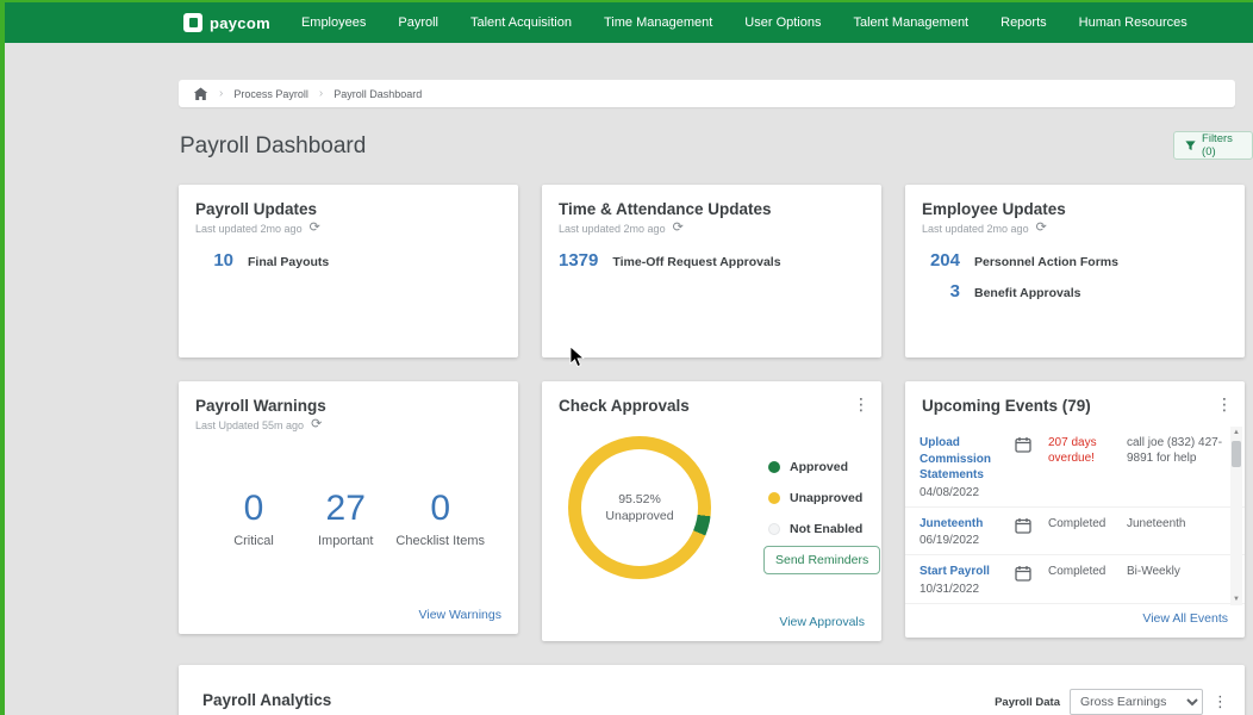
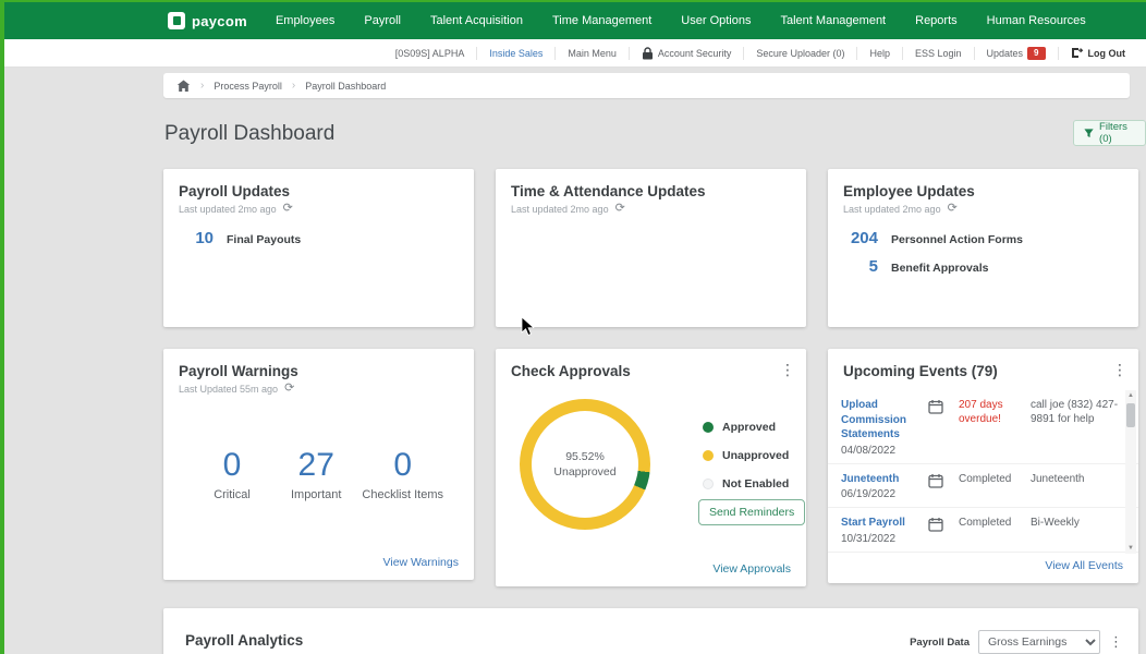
  paycom
  Employees
  Payroll
  Talent Acquisition
  Time Management
  User Options
  Talent Management
  Reports
  Human Resources
+ [0S09S] ALPHA
+ Inside Sales
+ Main Menu
+ Account Security
+ Secure Uploader (0)
+ Help
+ ESS Login
+ Updates
+ 9
+ Log Out
  ›
  Process Payroll
  ›
  Payroll Dashboard
  Payroll Dashboard
  Filters (0)
  Payroll Updates
  Last updated 2mo ago
  ⟳
  10
  Final Payouts
  Time & Attendance Updates
  Last updated 2mo ago
  ⟳
- 1379
- Time-Off Request Approvals
  Employee Updates
  Last updated 2mo ago
  ⟳
  204
  Personnel Action Forms
- 3
+ 5
  Benefit Approvals
  Payroll Warnings
  Last Updated 55m ago
  ⟳
  0
  Critical
  27
  Important
  0
  Checklist Items
  View Warnings
  Check Approvals
  ⋮
  95.52%
  Unapproved
  Approved
  Unapproved
  Not Enabled
  Send Reminders
  View Approvals
  Upcoming Events (79)
  ⋮
  Upload Commission Statements
  04/08/2022
  207 days overdue!
  call joe (832) 427-9891 for help
  Juneteenth
  06/19/2022
  Completed
  Juneteenth
  Start Payroll
  10/31/2022
  Completed
  Bi-Weekly
  View All Events
  Payroll Analytics
  Payroll Data
  Gross Earnings
  ⋮
